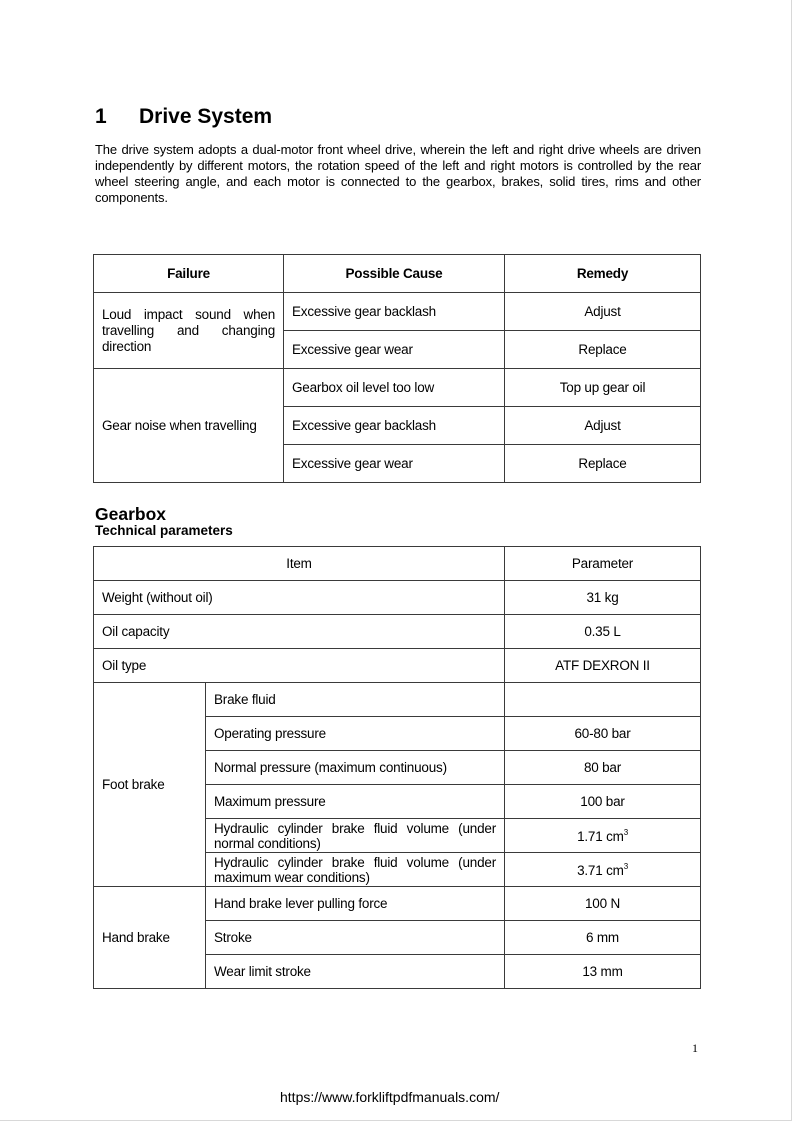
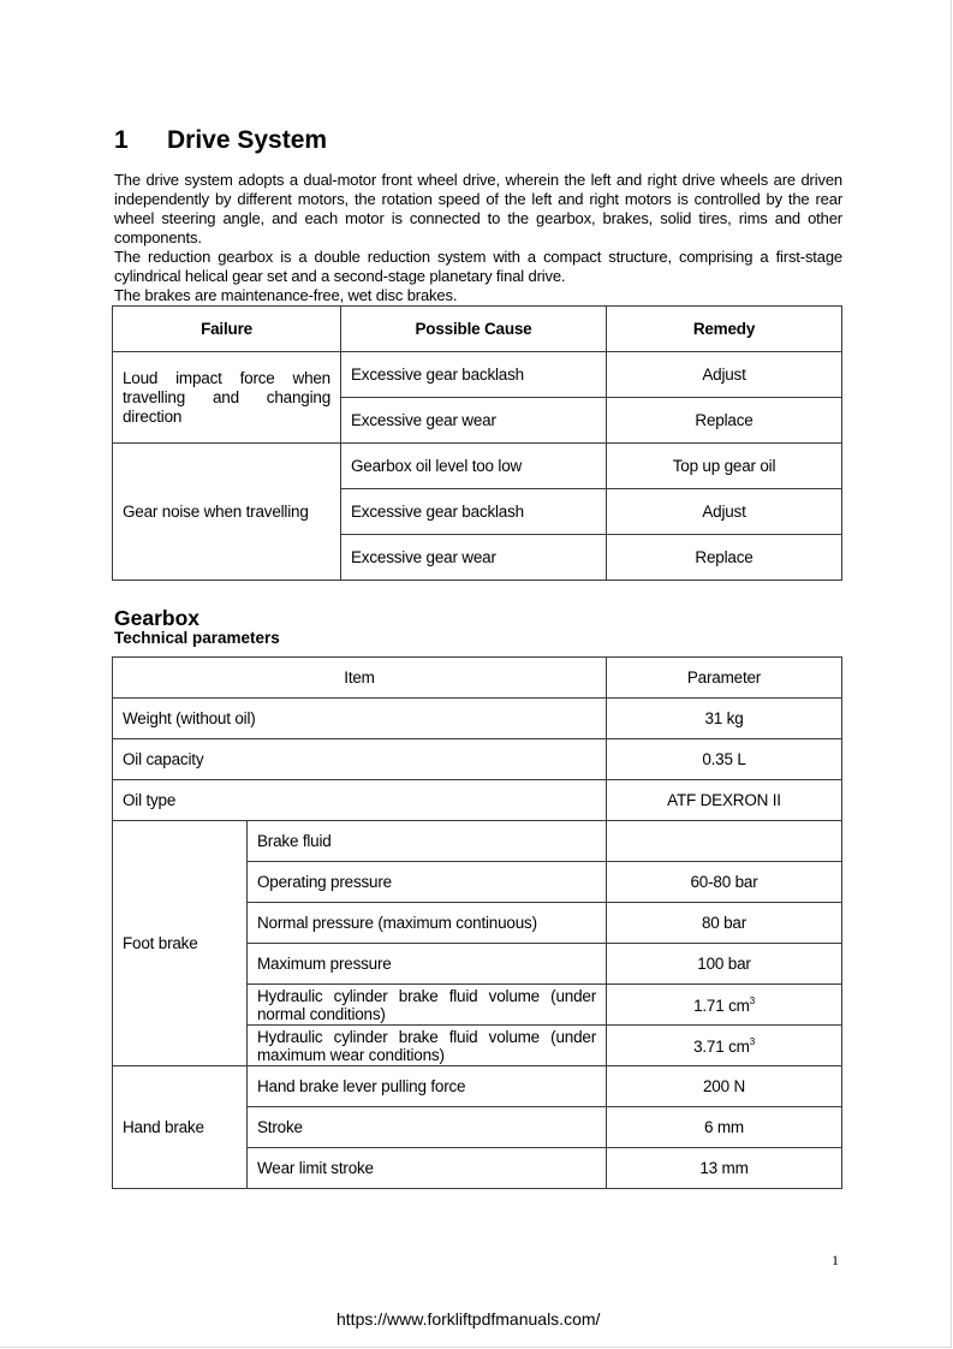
  1 Drive System
  The drive system adopts a dual-motor front wheel drive, wherein the left and right drive wheels are driven independently by different motors, the rotation speed of the left and right motors is controlled by the rear wheel steering angle, and each motor is connected to the gearbox, brakes, solid tires, rims and other components.
+ The reduction gearbox is a double reduction system with a compact structure, comprising a first-stage cylindrical helical gear set and a second-stage planetary final drive.
+ The brakes are maintenance-free, wet disc brakes.
  Failure	Possible Cause	Remedy
- Loud impact sound when travelling and changing direction	Excessive gear backlash	Adjust
+ Loud impact force when travelling and changing direction	Excessive gear backlash	Adjust
  Excessive gear wear	Replace
  Gear noise when travelling	Gearbox oil level too low	Top up gear oil
  Excessive gear backlash	Adjust
  Excessive gear wear	Replace
  Gearbox
  Technical parameters
  Item	Parameter
  Weight (without oil)	31 kg
  Oil capacity	0.35 L
  Oil type	ATF DEXRON II
  Foot brake	Brake fluid
  Operating pressure	60-80 bar
  Normal pressure (maximum continuous)	80 bar
  Maximum pressure	100 bar
  Hydraulic cylinder brake fluid volume (under normal conditions)	1.71 cm3
  Hydraulic cylinder brake fluid volume (under maximum wear conditions)	3.71 cm3
- Hand brake	Hand brake lever pulling force	100 N
+ Hand brake	Hand brake lever pulling force	200 N
  Stroke	6 mm
  Wear limit stroke	13 mm
  1
  https://www.forkliftpdfmanuals.com/
